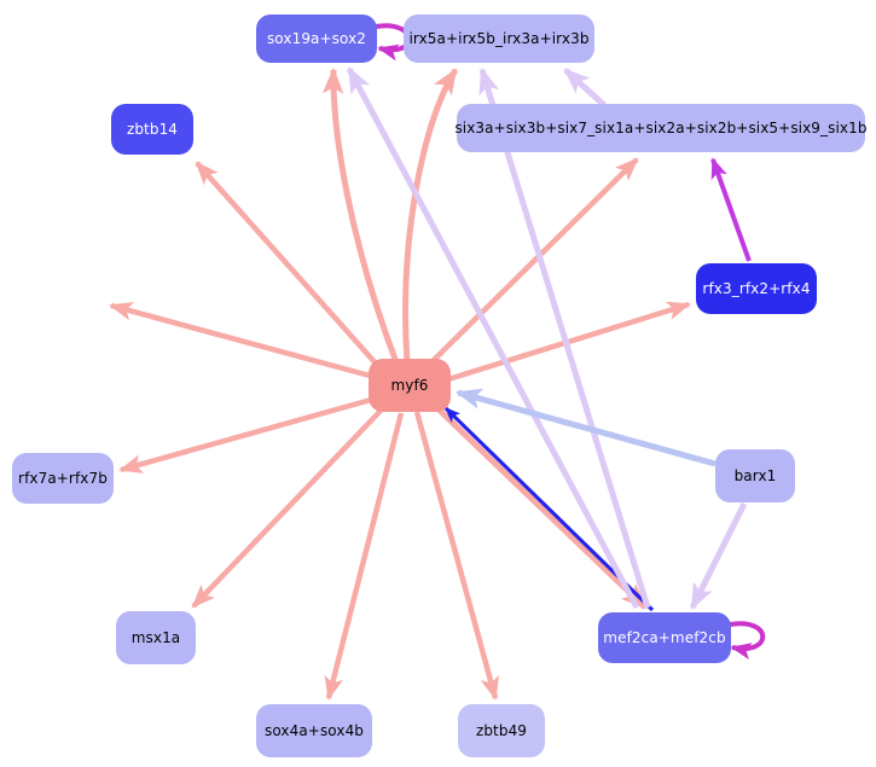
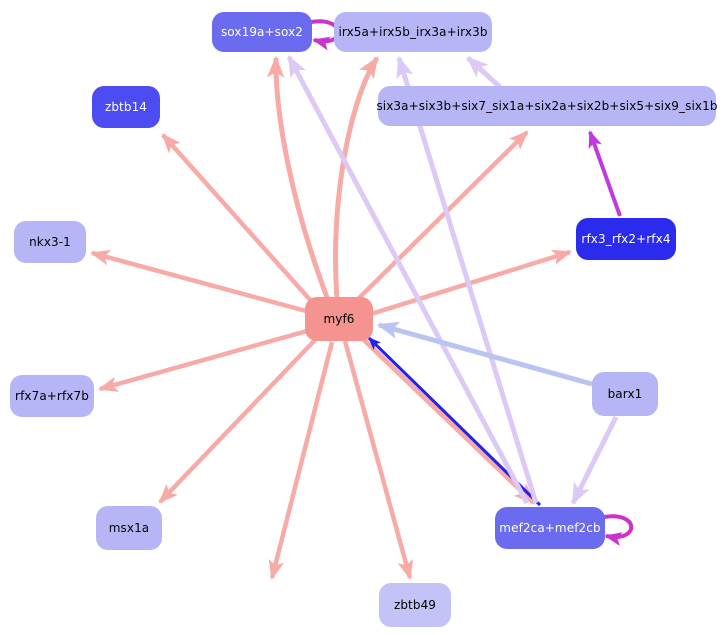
  sox19a+sox2
  irx5a+irx5b_irx3a+irx3b
  six3a+six3b+six7_six1a+six2a+six2b+six5+six9_six1b
  zbtb14
+ nkx3-1
  rfx3_rfx2+rfx4
  myf6
  rfx7a+rfx7b
  barx1
  msx1a
  mef2ca+mef2cb
- sox4a+sox4b
  zbtb49
